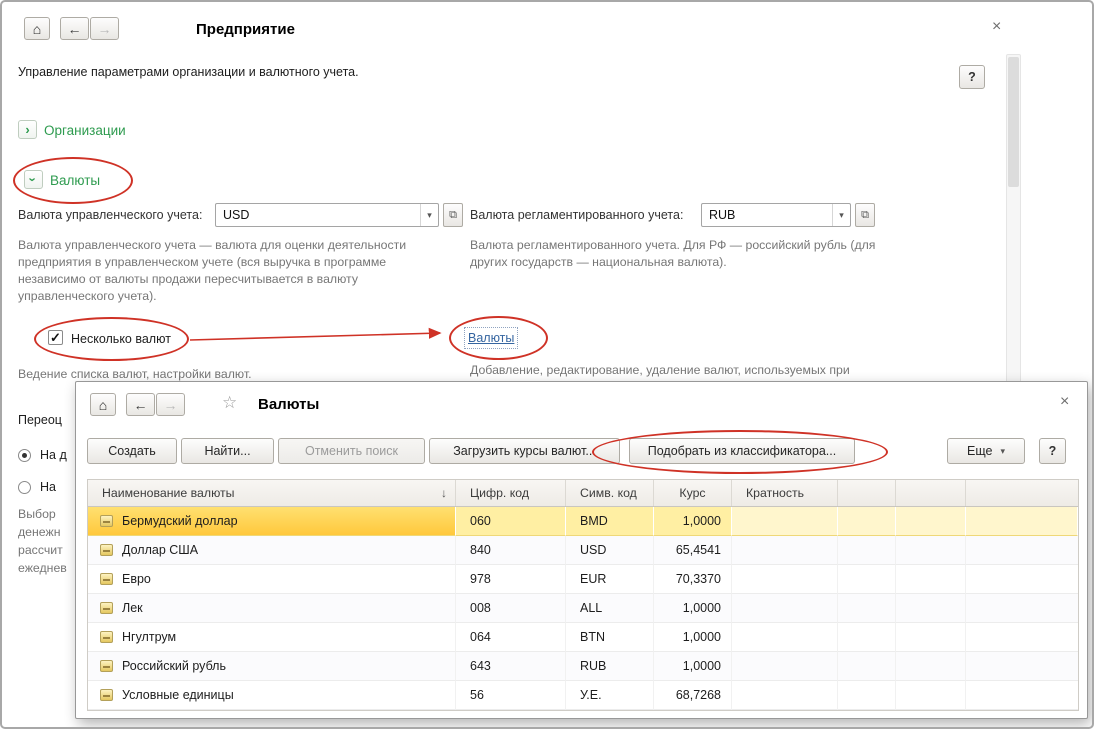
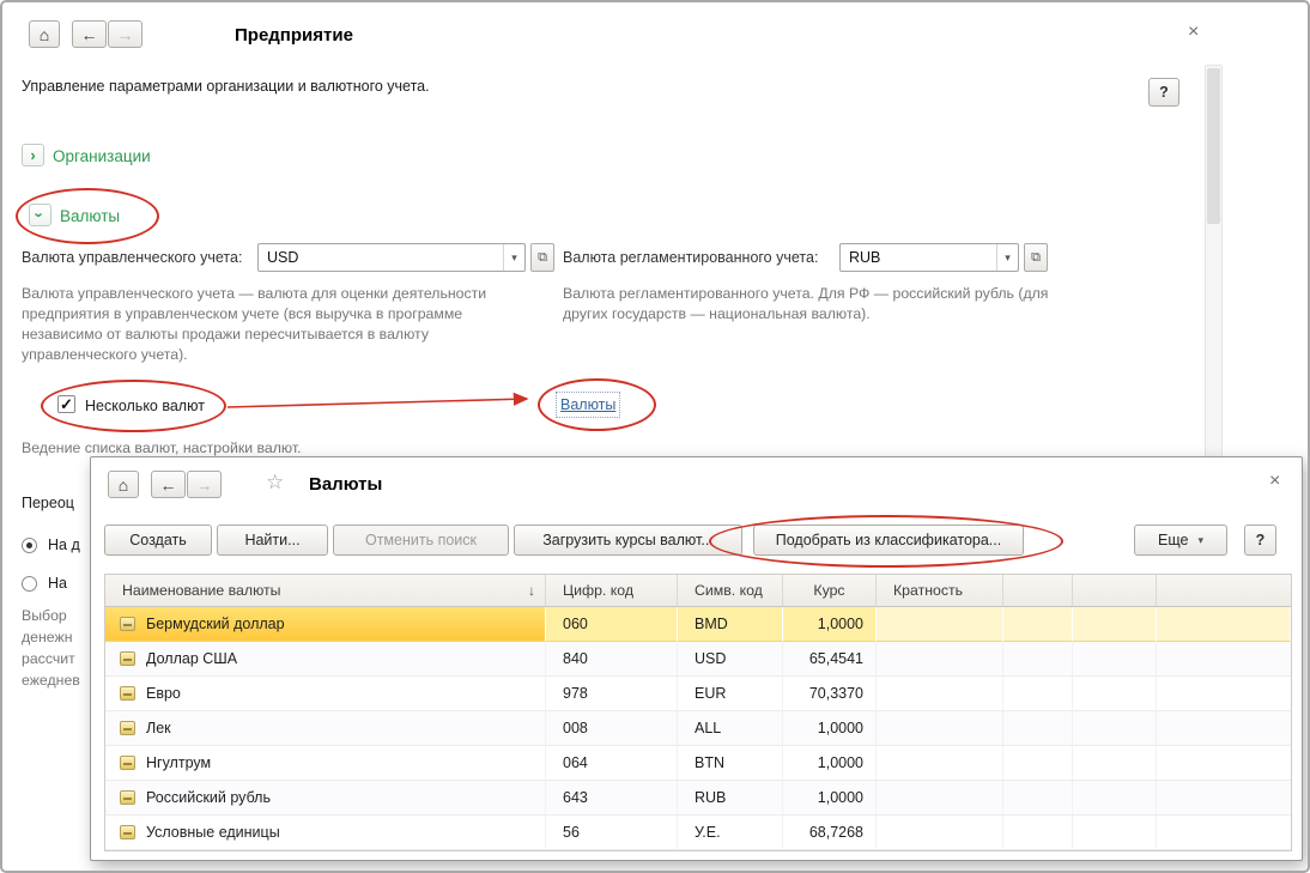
  ⌂
  ←
  →
  Предприятие
  ×
  Управление параметрами организации и валютного учета.
  ?
  ›
  Организации
  Валюты
  Валюта управленческого учета:
  USD
  ▾
  ⧉
  Валюта регламентированного учета:
  RUB
  ▾
  ⧉
  Валюта управленческого учета — валюта для оценки деятельности предприятия в управленческом учете (вся выручка в программе независимо от валюты продажи пересчитывается в валюту управленческого учета).
  Валюта регламентированного учета. Для РФ — российский рубль (для других государств — национальная валюта).
  ✓
  Несколько валют
  Валюты
  Ведение списка валют, настройки валют.
- Добавление, редактирование, удаление валют, используемых при
  Переоц
  На д
  На
  Выбор
  денежн
  рассчит
  ежеднев
  ⌂
  ←
  →
  ☆
  Валюты
  ×
  Создать
  Найти...
  Отменить поиск
  Загрузить курсы валют...
  Подобрать из классификатора...
  Еще
  ▾
  ?
  Наименование валюты
  ↓
  Цифр. код
  Симв. код
  Курс
  Кратность
  Бермудский доллар
  060
  BMD
  1,0000
  Доллар США
  840
  USD
  65,4541
  Евро
  978
  EUR
  70,3370
  Лек
  008
  ALL
  1,0000
  Нгултрум
  064
  BTN
  1,0000
  Российский рубль
  643
  RUB
  1,0000
  Условные единицы
  56
  У.Е.
  68,7268
